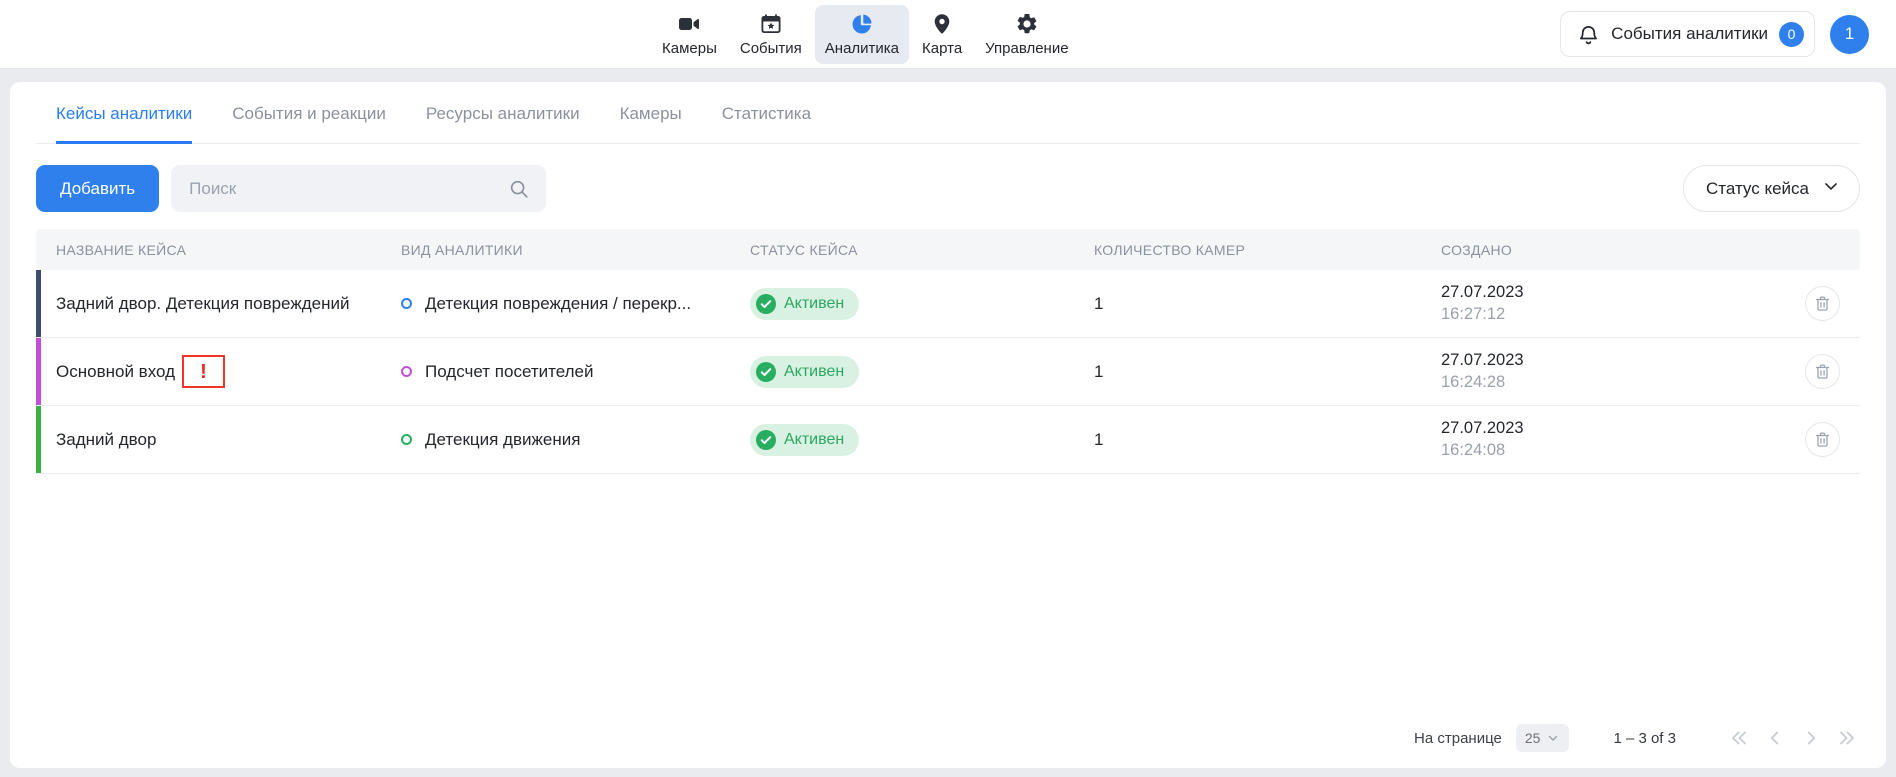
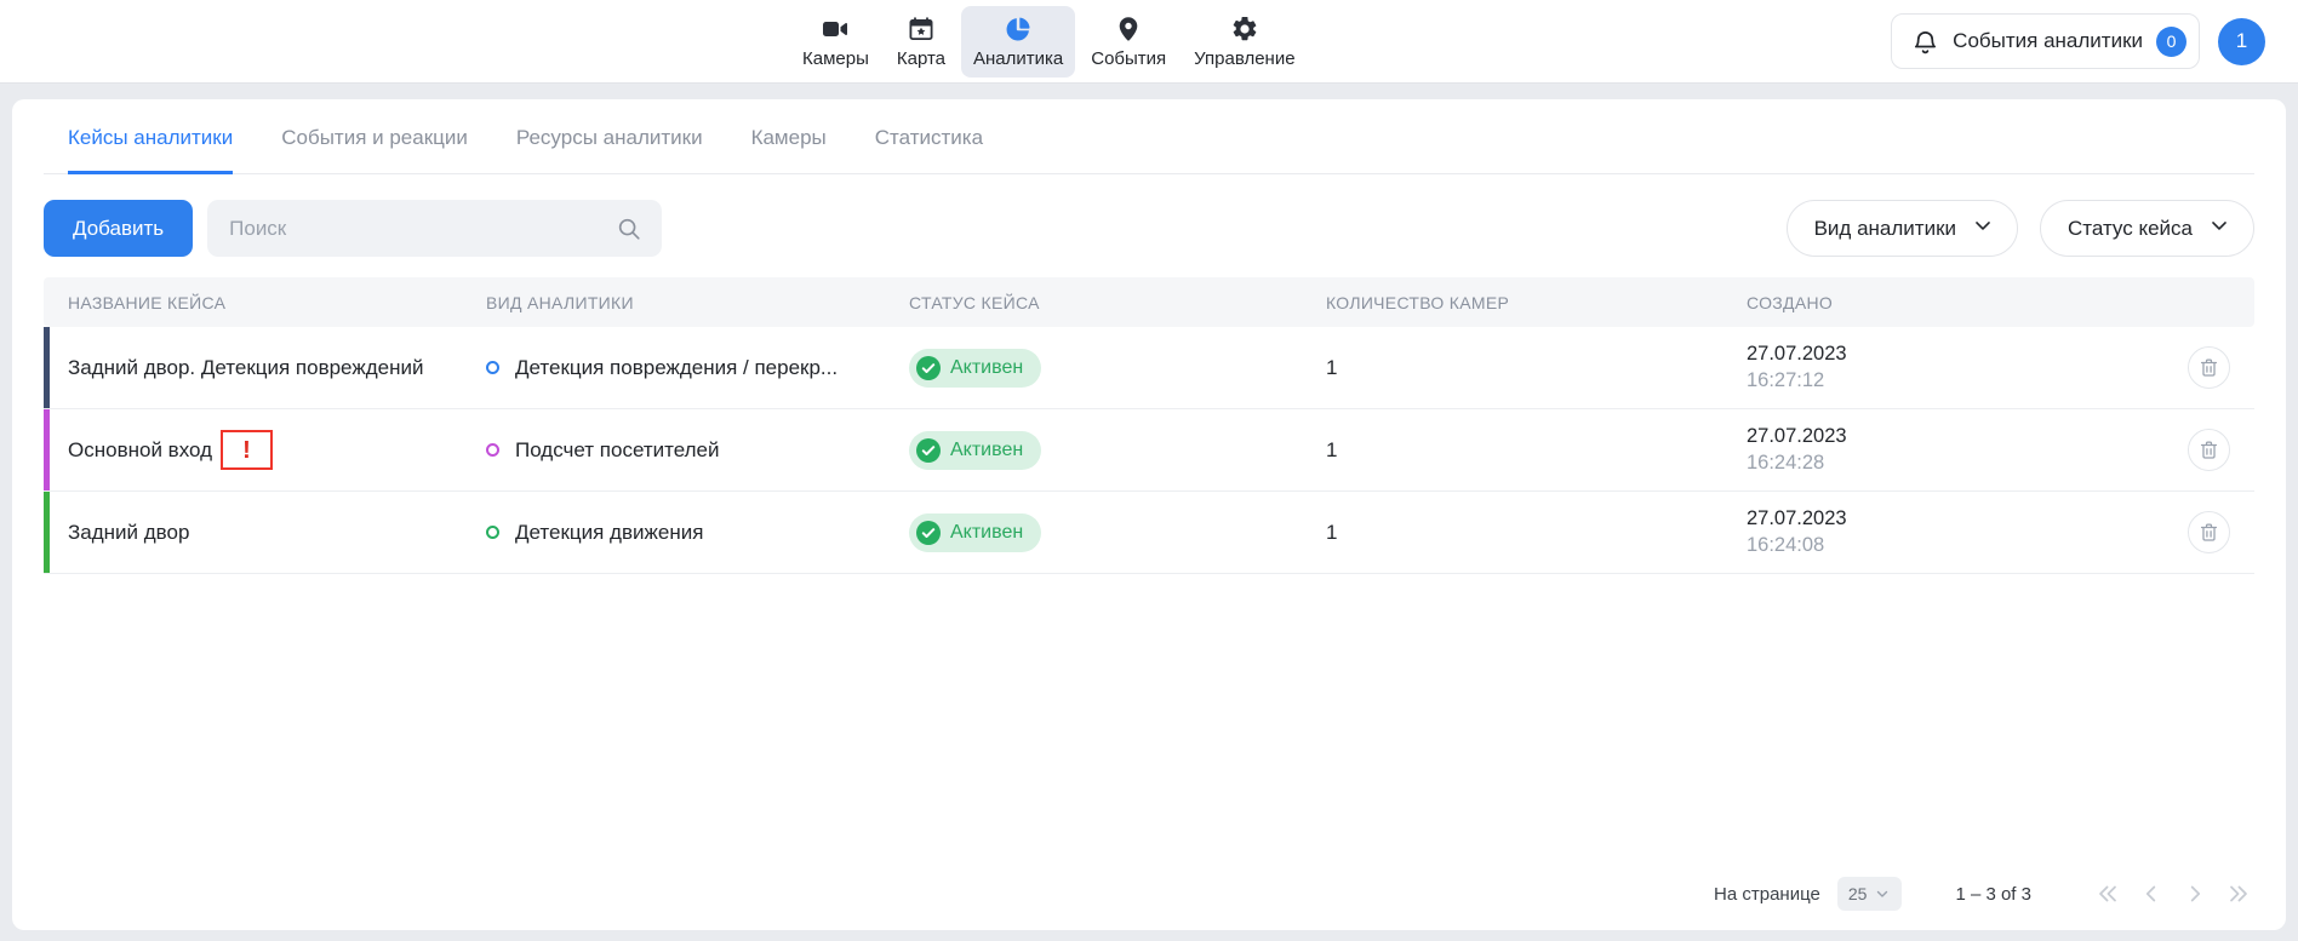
  Камеры
- События
+ Карта
  Аналитика
- Карта
+ События
  Управление
  События аналитики
  0
  1
  Кейсы аналитики
  События и реакции
  Ресурсы аналитики
  Камеры
  Статистика
  Добавить
  Поиск
+ Вид аналитики
  Статус кейса
  НАЗВАНИЕ КЕЙСА
  ВИД АНАЛИТИКИ
  СТАТУС КЕЙСА
  КОЛИЧЕСТВО КАМЕР
  СОЗДАНО
  Задний двор. Детекция повреждений
  Детекция повреждения / перекр...
  Активен
  1
  27.07.2023
  16:27:12
  Основной вход
  !
  Подсчет посетителей
  Активен
  1
  27.07.2023
  16:24:28
  Задний двор
  Детекция движения
  Активен
  1
  27.07.2023
  16:24:08
  На странице
  25
  1 – 3 of 3
